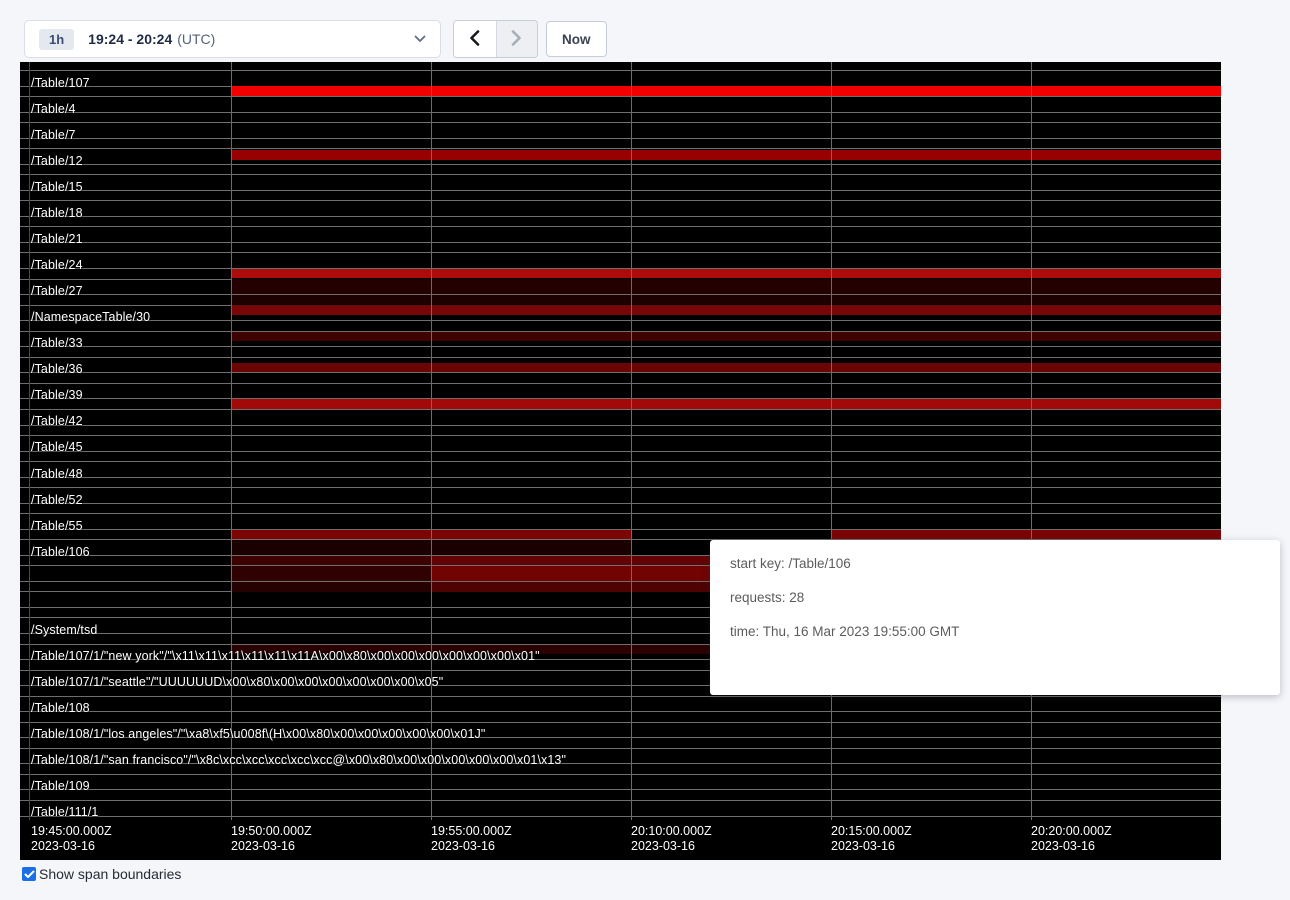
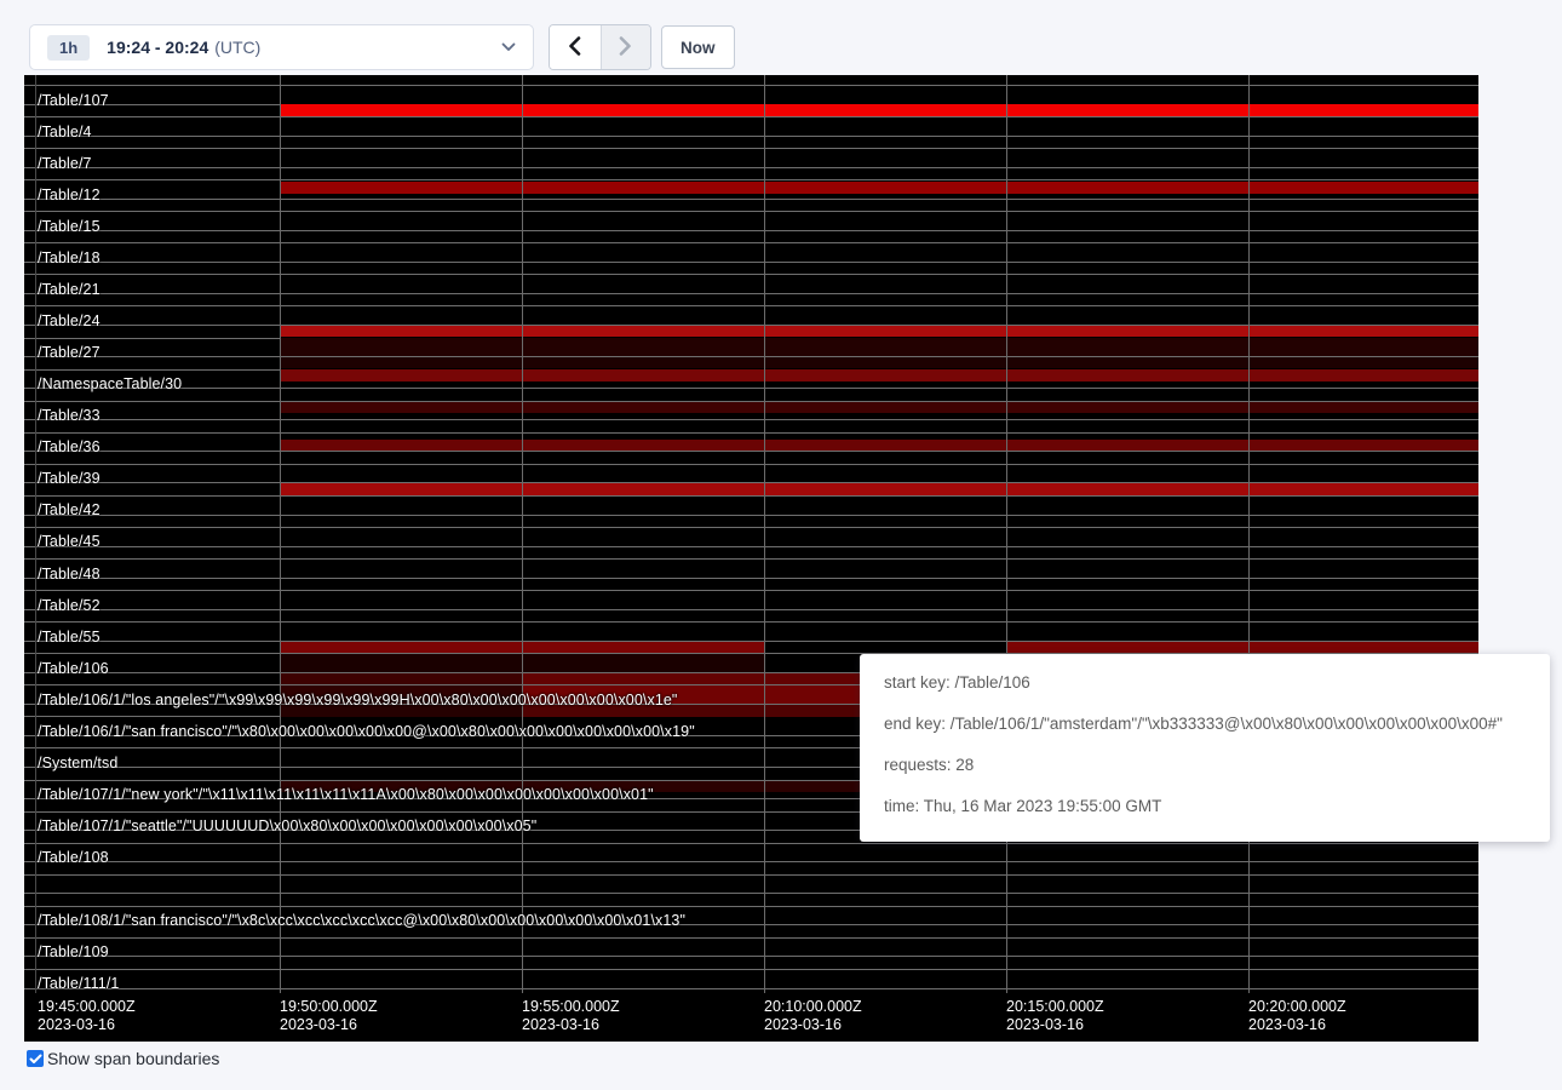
  1h
  19:24 - 20:24
  (UTC)
  Now
  19:45:00.000Z
  2023-03-16
  19:50:00.000Z
  2023-03-16
  19:55:00.000Z
  2023-03-16
  20:10:00.000Z
  2023-03-16
  20:15:00.000Z
  2023-03-16
  20:20:00.000Z
  2023-03-16
  /Table/107
  /Table/4
  /Table/7
  /Table/12
  /Table/15
  /Table/18
  /Table/21
  /Table/24
  /Table/27
  /NamespaceTable/30
  /Table/33
  /Table/36
  /Table/39
  /Table/42
  /Table/45
  /Table/48
  /Table/52
  /Table/55
  /Table/106
+ /Table/106/1/"los angeles"/"\x99\x99\x99\x99\x99\x99H\x00\x80\x00\x00\x00\x00\x00\x00\x1e"
+ /Table/106/1/"san francisco"/"\x80\x00\x00\x00\x00\x00@\x00\x80\x00\x00\x00\x00\x00\x00\x19"
  /System/tsd
  /Table/107/1/"new york"/"\x11\x11\x11\x11\x11\x11A\x00\x80\x00\x00\x00\x00\x00\x00\x01"
  /Table/107/1/"seattle"/"UUUUUUD\x00\x80\x00\x00\x00\x00\x00\x00\x05"
  /Table/108
- /Table/108/1/"los angeles"/"\xa8\xf5\u008f\(H\x00\x80\x00\x00\x00\x00\x00\x01J"
  /Table/108/1/"san francisco"/"\x8c\xcc\xcc\xcc\xcc\xcc@\x00\x80\x00\x00\x00\x00\x00\x01\x13"
  /Table/109
  /Table/111/1
  start key: /Table/106
+ end key: /Table/106/1/"amsterdam"/"\xb333333@\x00\x80\x00\x00\x00\x00\x00\x00#"
  requests: 28
  time: Thu, 16 Mar 2023 19:55:00 GMT
  Show span boundaries
